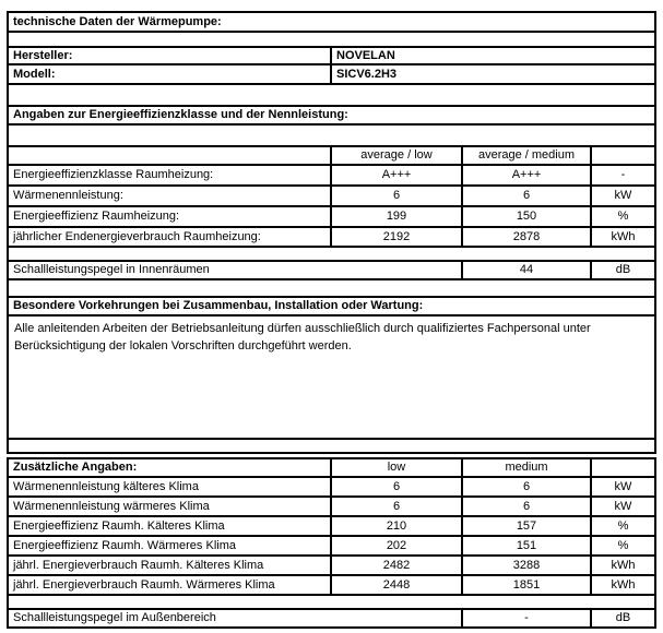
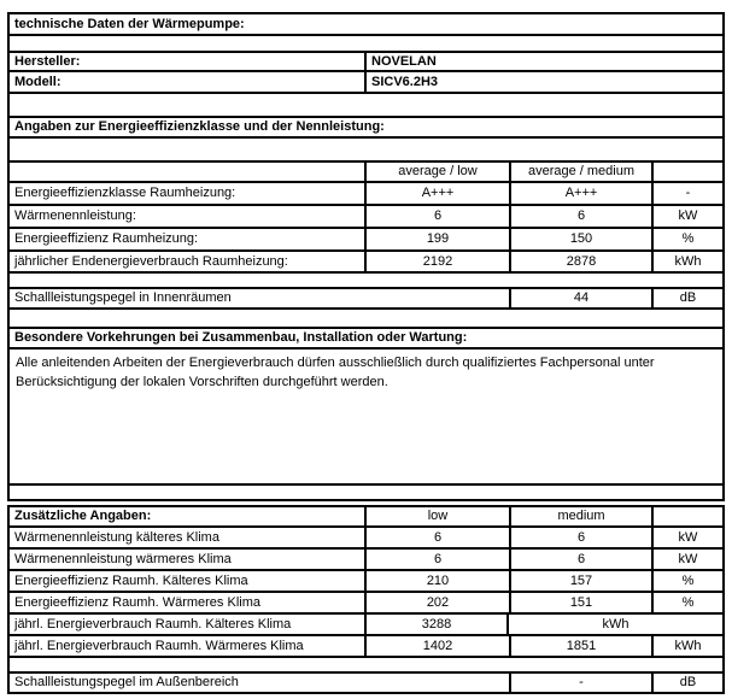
  technische Daten der Wärmepumpe:
  Hersteller:
  NOVELAN
  Modell:
  SICV6.2H3
  Angaben zur Energieeffizienzklasse und der Nennleistung:
  average / low
  average / medium
  Energieeffizienzklasse Raumheizung:
  A+++
  A+++
  -
  Wärmenennleistung:
  6
  6
  kW
  Energieeffizienz Raumheizung:
  199
  150
  %
  jährlicher Endenergieverbrauch Raumheizung:
  2192
  2878
  kWh
  Schallleistungspegel in Innenräumen
  44
  dB
  Besondere Vorkehrungen bei Zusammenbau, Installation oder Wartung:
- Alle anleitenden Arbeiten der Betriebsanleitung dürfen ausschließlich durch qualifiziertes Fachpersonal unter Berücksichtigung der lokalen Vorschriften durchgeführt werden.
+ Alle anleitenden Arbeiten der Energieverbrauch dürfen ausschließlich durch qualifiziertes Fachpersonal unter Berücksichtigung der lokalen Vorschriften durchgeführt werden.
  Zusätzliche Angaben:
  low
  medium
  Wärmenennleistung kälteres Klima
  6
  6
  kW
  Wärmenennleistung wärmeres Klima
  6
  6
  kW
  Energieeffizienz Raumh. Kälteres Klima
  210
  157
  %
  Energieeffizienz Raumh. Wärmeres Klima
  202
  151
  %
  jährl. Energieverbrauch Raumh. Kälteres Klima
- 2482
  3288
  kWh
  jährl. Energieverbrauch Raumh. Wärmeres Klima
- 2448
+ 1402
  1851
  kWh
  Schallleistungspegel im Außenbereich
  -
  dB
